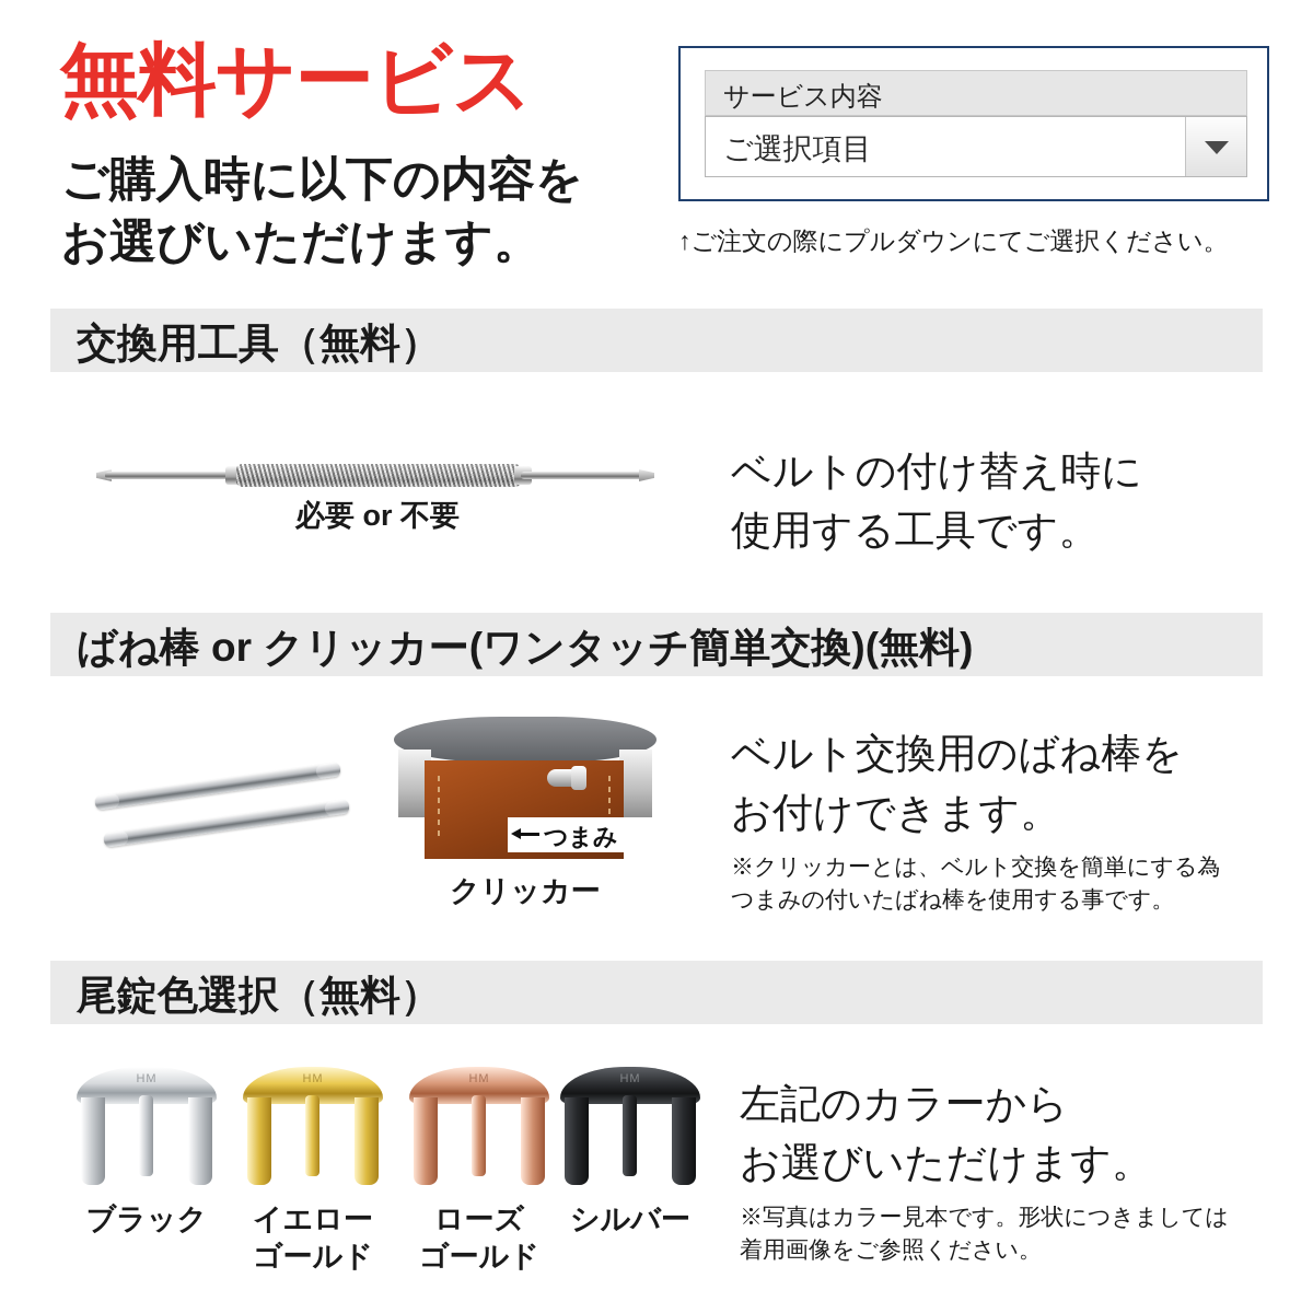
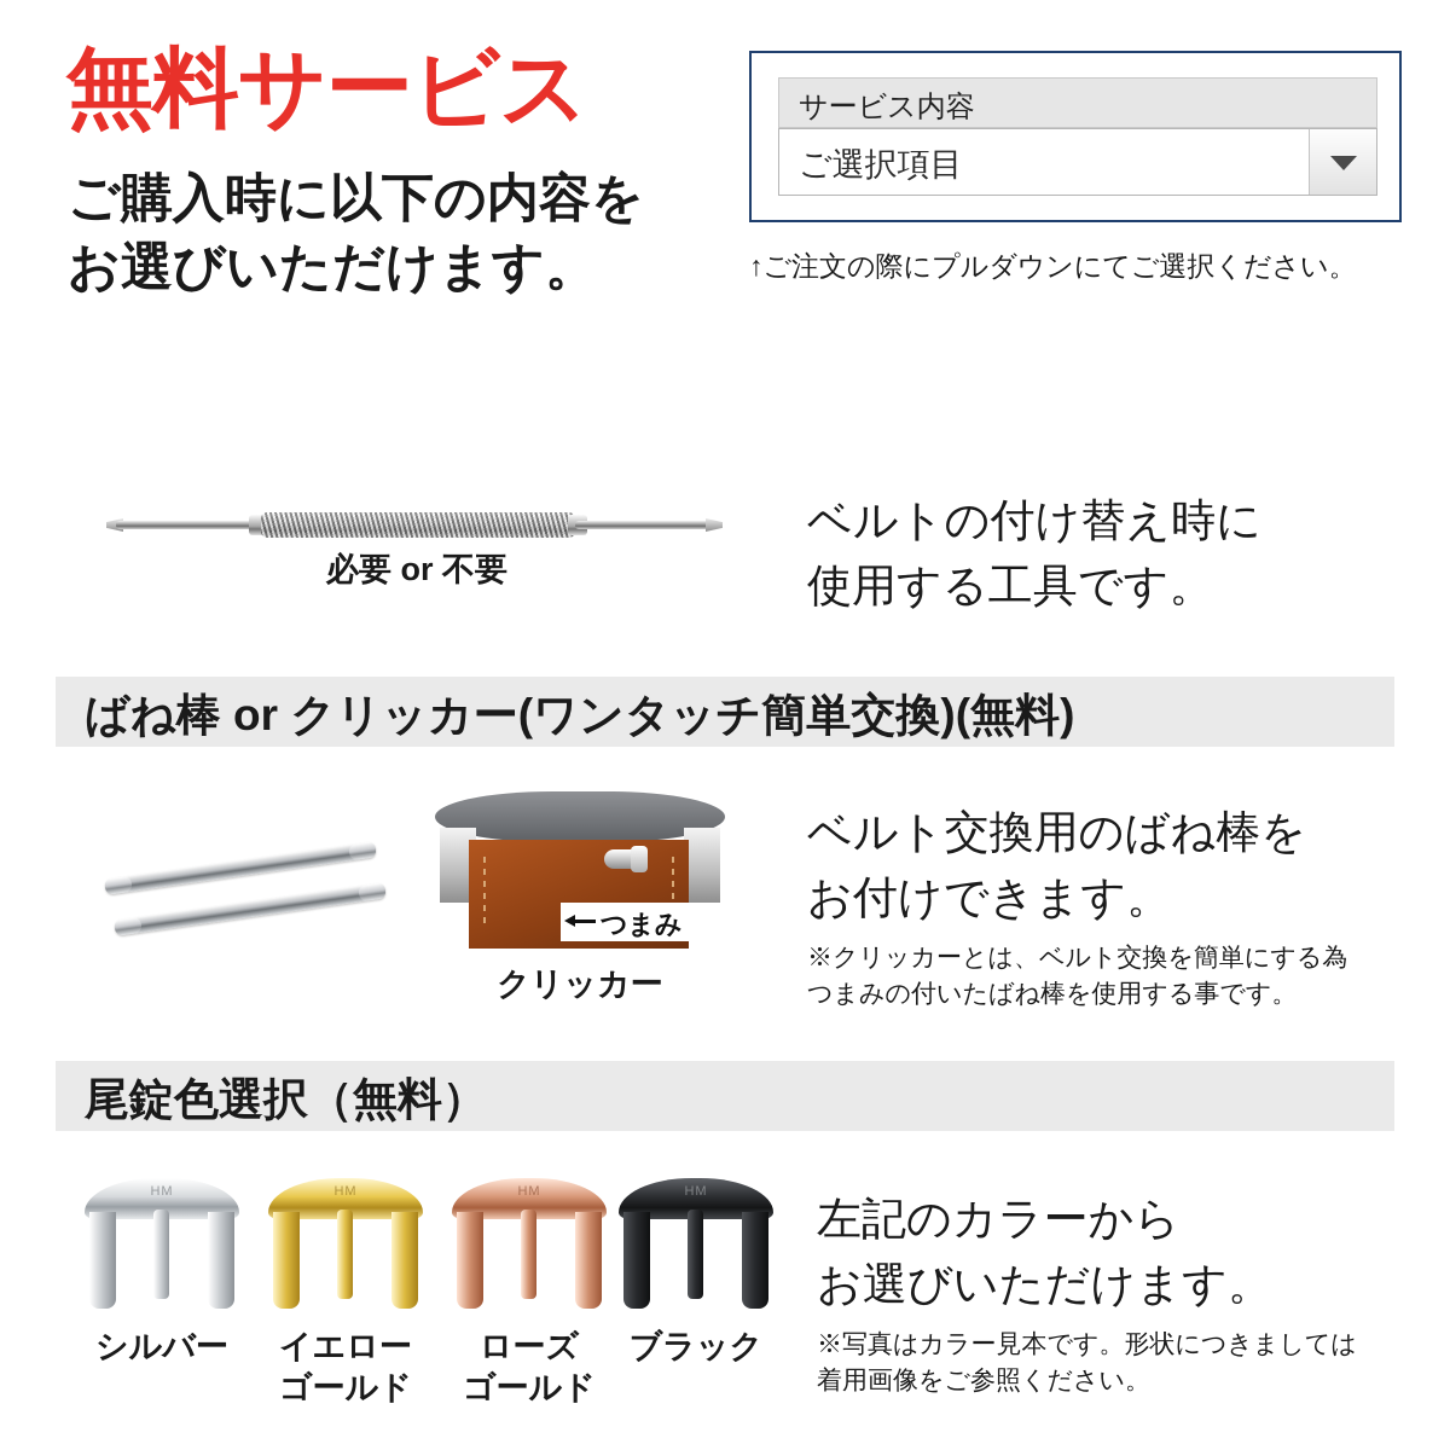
  無料サービス
  ご購入時に以下の内容を
  お選びいただけます。
  サービス内容
  ご選択項目
  ↑ご注文の際にプルダウンにてご選択ください。
- 交換用工具（無料）
  必要 or 不要
  ベルトの付け替え時に
  使用する工具です。
  ばね棒 or クリッカー(ワンタッチ簡単交換)(無料)
  つまみ
  クリッカー
  ベルト交換用のばね棒を
  お付けできます。
  ※クリッカーとは、ベルト交換を簡単にする為
  つまみの付いたばね棒を使用する事です。
  尾錠色選択（無料）
  HM
- ブラック
+ シルバー
  HM
  イエロー
  ゴールド
  HM
  ローズ
  ゴールド
  HM
- シルバー
+ ブラック
  左記のカラーから
  お選びいただけます。
  ※写真はカラー見本です。形状につきましては
  着用画像をご参照ください。
